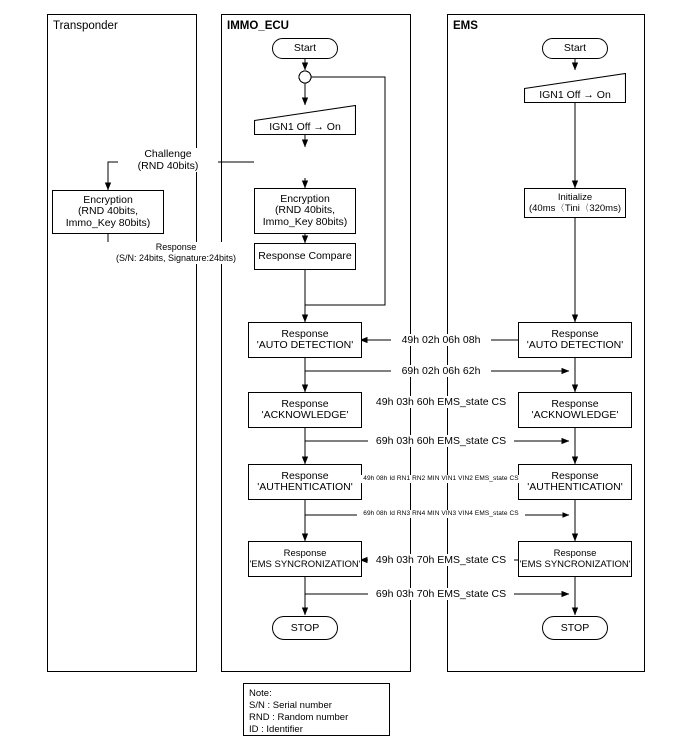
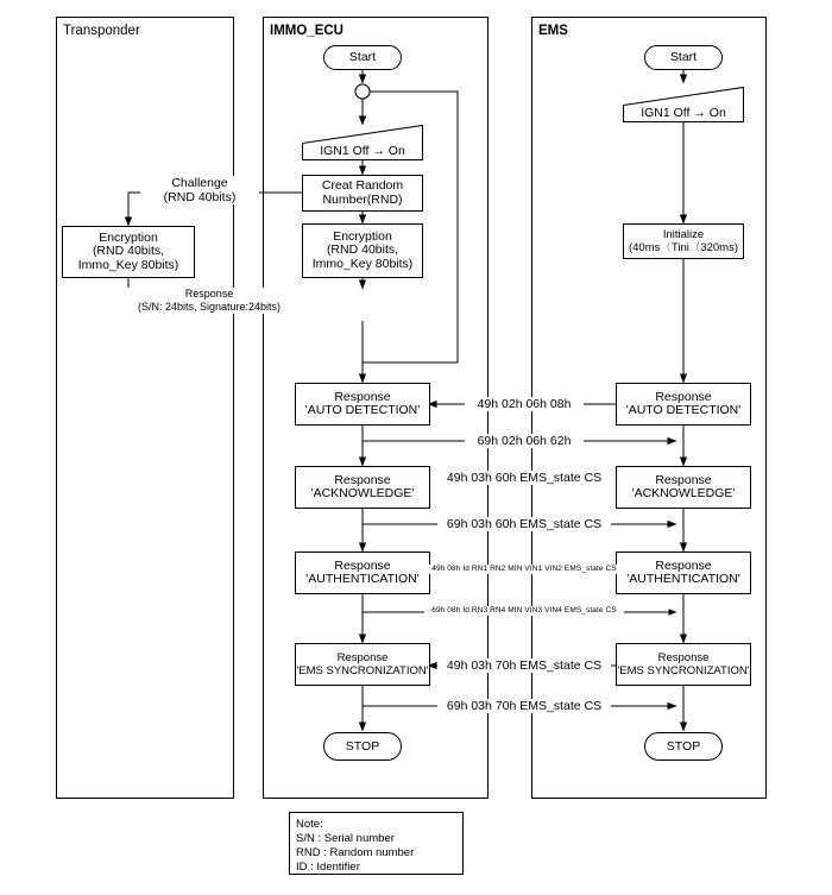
  Transponder
  IMMO_ECU
  EMS
  Encryption
  (RND 40bits,
  Immo_Key 80bits)
  Challenge
  (RND 40bits)
  Response
  (S/N: 24bits, Signature:24bits)
  Start
  IGN1 Off → On
+ Creat Random
+ Number(RND)
  Encryption
  (RND 40bits,
  Immo_Key 80bits)
- Response Compare
  Response
  'AUTO DETECTION'
  Response
  'ACKNOWLEDGE'
  Response
  'AUTHENTICATION'
  Response
  'EMS SYNCRONIZATION'
  STOP
  Start
  IGN1 Off → On
  Initialize
  (40ms〈Tini〈320ms)
  Response
  'AUTO DETECTION'
  Response
  'ACKNOWLEDGE'
  Response
  'AUTHENTICATION'
  Response
  'EMS SYNCRONIZATION'
  STOP
  49h 02h 06h 08h
  69h 02h 06h 62h
  49h 03h 60h EMS_state CS
  69h 03h 60h EMS_state CS
  49h 03h 70h EMS_state CS
  69h 03h 70h EMS_state CS
  Note:
  S/N : Serial number
  RND : Random number
  ID : Identifier
